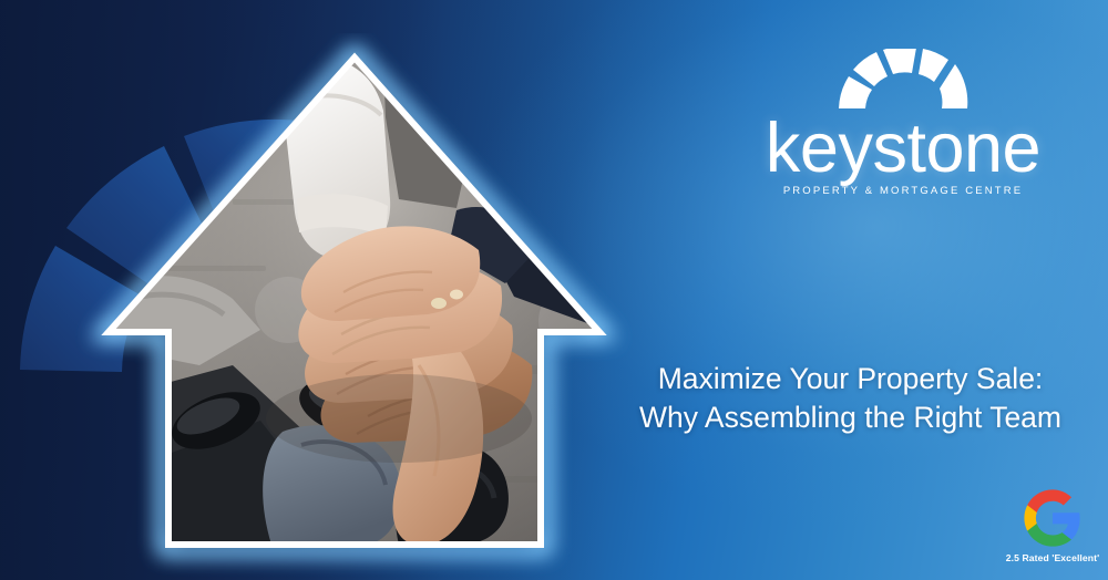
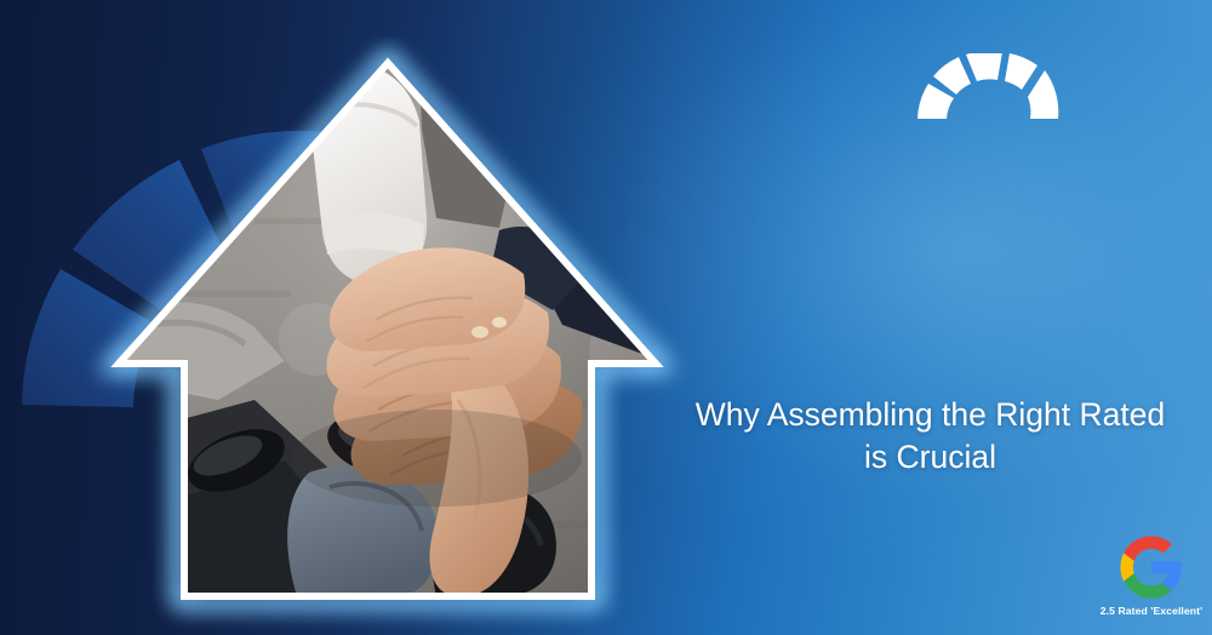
- keystone
- PROPERTY & MORTGAGE CENTRE
- Maximize Your Property Sale:
- Why Assembling the Right Team
+ Why Assembling the Right Rated
+ is Crucial
  2.5 Rated 'Excellent'
